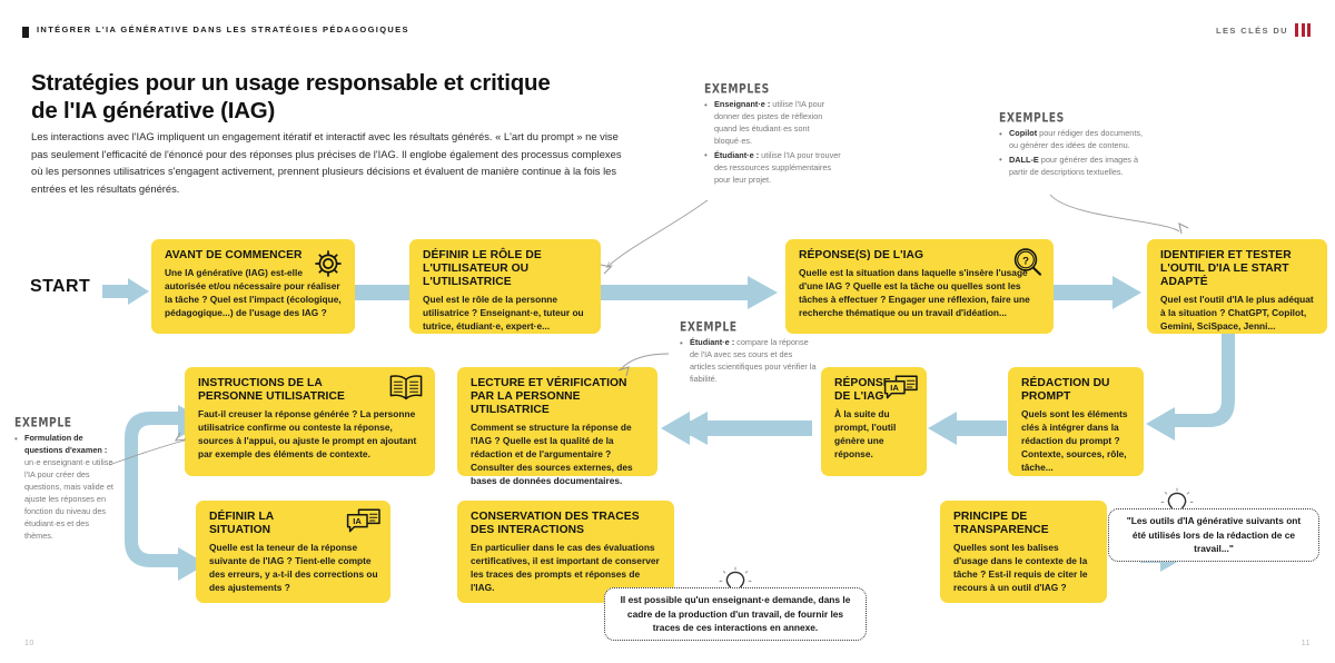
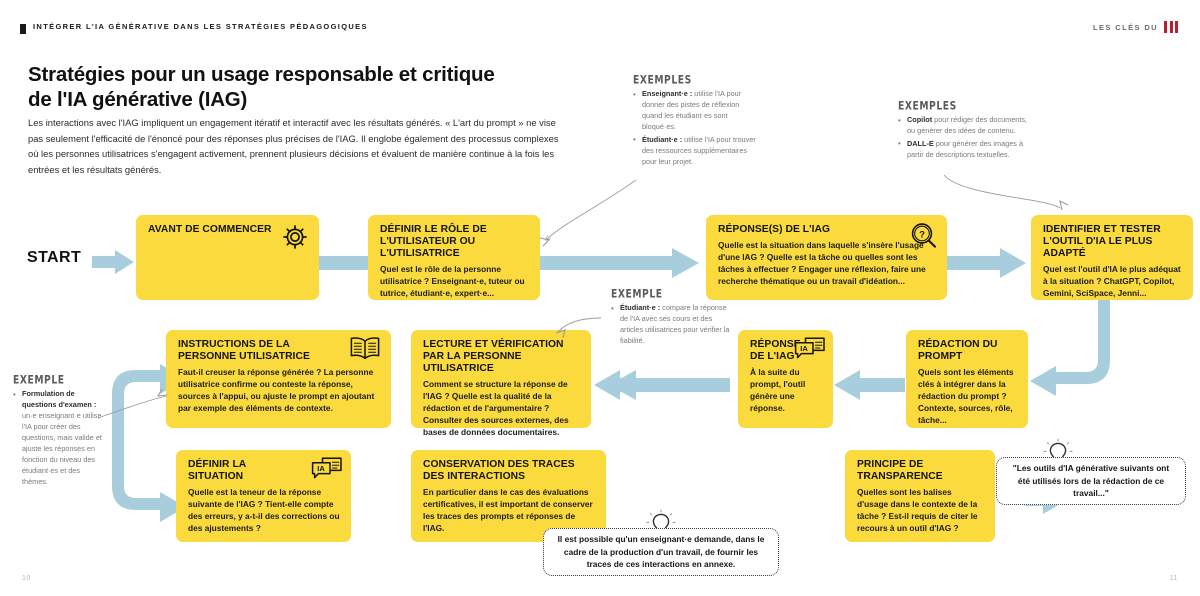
  INTÉGRER L'IA GÉNÉRATIVE DANS LES STRATÉGIES PÉDAGOGIQUES
  LES CLÉS DU
  Stratégies pour un usage responsable et critique
  de l'IA générative (IAG)
  Les interactions avec l'IAG impliquent un engagement itératif et interactif avec les résultats générés. « L'art du prompt » ne vise pas seulement l'efficacité de l'énoncé pour des réponses plus précises de l'IAG. Il englobe également des processus complexes où les personnes utilisatrices s'engagent activement, prennent plusieurs décisions et évaluent de manière continue à la fois les entrées et les résultats générés.
  START
  AVANT DE COMMENCER
- Une IA générative (IAG) est-elle autorisée et/ou nécessaire pour réaliser la tâche ? Quel est l'impact (écologique, pédagogique...) de l'usage des IAG ?
  DÉFINIR LE RÔLE DE L'UTILISATEUR OU L'UTILISATRICE
  Quel est le rôle de la personne utilisatrice ? Enseignant·e, tuteur ou tutrice, étudiant·e, expert·e...
  RÉPONSE(S) DE L'IAG
  Quelle est la situation dans laquelle s'insère l'usage d'une IAG ? Quelle est la tâche ou quelles sont les tâches à effectuer ? Engager une réflexion, faire une recherche thématique ou un travail d'idéation...
  ?
- IDENTIFIER ET TESTER L'OUTIL D'IA LE START ADAPTÉ
+ IDENTIFIER ET TESTER L'OUTIL D'IA LE PLUS ADAPTÉ
  Quel est l'outil d'IA le plus adéquat à la situation ? ChatGPT, Copilot, Gemini, SciSpace, Jenni...
  INSTRUCTIONS DE LA PERSONNE UTILISATRICE
  Faut-il creuser la réponse générée ? La personne utilisatrice confirme ou conteste la réponse, sources à l'appui, ou ajuste le prompt en ajoutant par exemple des éléments de contexte.
  LECTURE ET VÉRIFICATION PAR LA PERSONNE UTILISATRICE
  Comment se structure la réponse de l'IAG ? Quelle est la qualité de la rédaction et de l'argumentaire ? Consulter des sources externes, des bases de données documentaires.
  RÉPONS DE L'IAG
  À la suite du prompt, l'outil génère une réponse.
  IA
  RÉDACTION DU PROMPT
  Quels sont les éléments clés à intégrer dans la rédaction du prompt ? Contexte, sources, rôle, tâche...
  DÉFINIR LA SITUATION
  Quelle est la teneur de la réponse suivante de l'IAG ? Tient-elle compte des erreurs, y a-t-il des corrections ou des ajustements ?
  IA
  CONSERVATION DES TRACES DES INTERACTIONS
  En particulier dans le cas des évaluations certificatives, il est important de conserver les traces des prompts et réponses de l'IAG.
  PRINCIPE DE TRANSPARENCE
  Quelles sont les balises d'usage dans le contexte de la tâche ? Est-il requis de citer le recours à un outil d'IAG ?
  EXEMPLES
  Enseignant·e : utilise l'IA pour donner des pistes de réflexion quand les étudiant·es sont bloqué·es.
  Étudiant·e : utilise l'IA pour trouver des ressources supplémentaires pour leur projet.
  EXEMPLES
  Copilot pour rédiger des documents, ou générer des idées de contenu.
  DALL-E pour générer des images à partir de descriptions textuelles.
  EXEMPLE
- Étudiant·e : compare la réponse de l'IA avec ses cours et des articles scientifiques pour vérifier la fiabilité.
+ Étudiant·e : compare la réponse de l'IA avec ses cours et des articles utilisatrices pour vérifier la fiabilité.
  EXEMPLE
  Formulation de questions d'examen : un·e enseignant·e utilise l'IA pour créer des questions, mais valide et ajuste les réponses en fonction du niveau des étudiant·es et des thèmes.
  Il est possible qu'un enseignant·e demande, dans le cadre de la production d'un travail, de fournir les traces de ces interactions en annexe.
  "Les outils d'IA générative suivants ont été utilisés lors de la rédaction de ce travail..."
